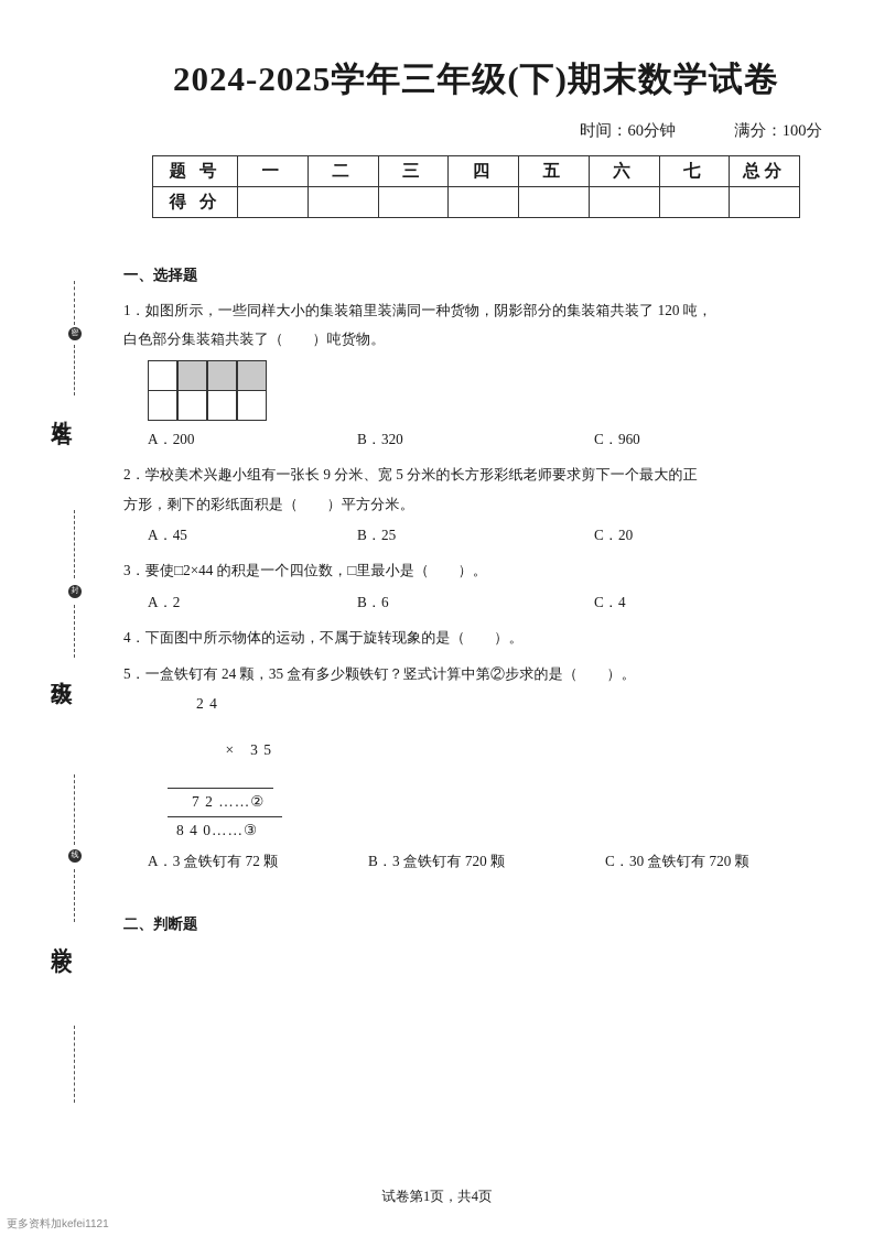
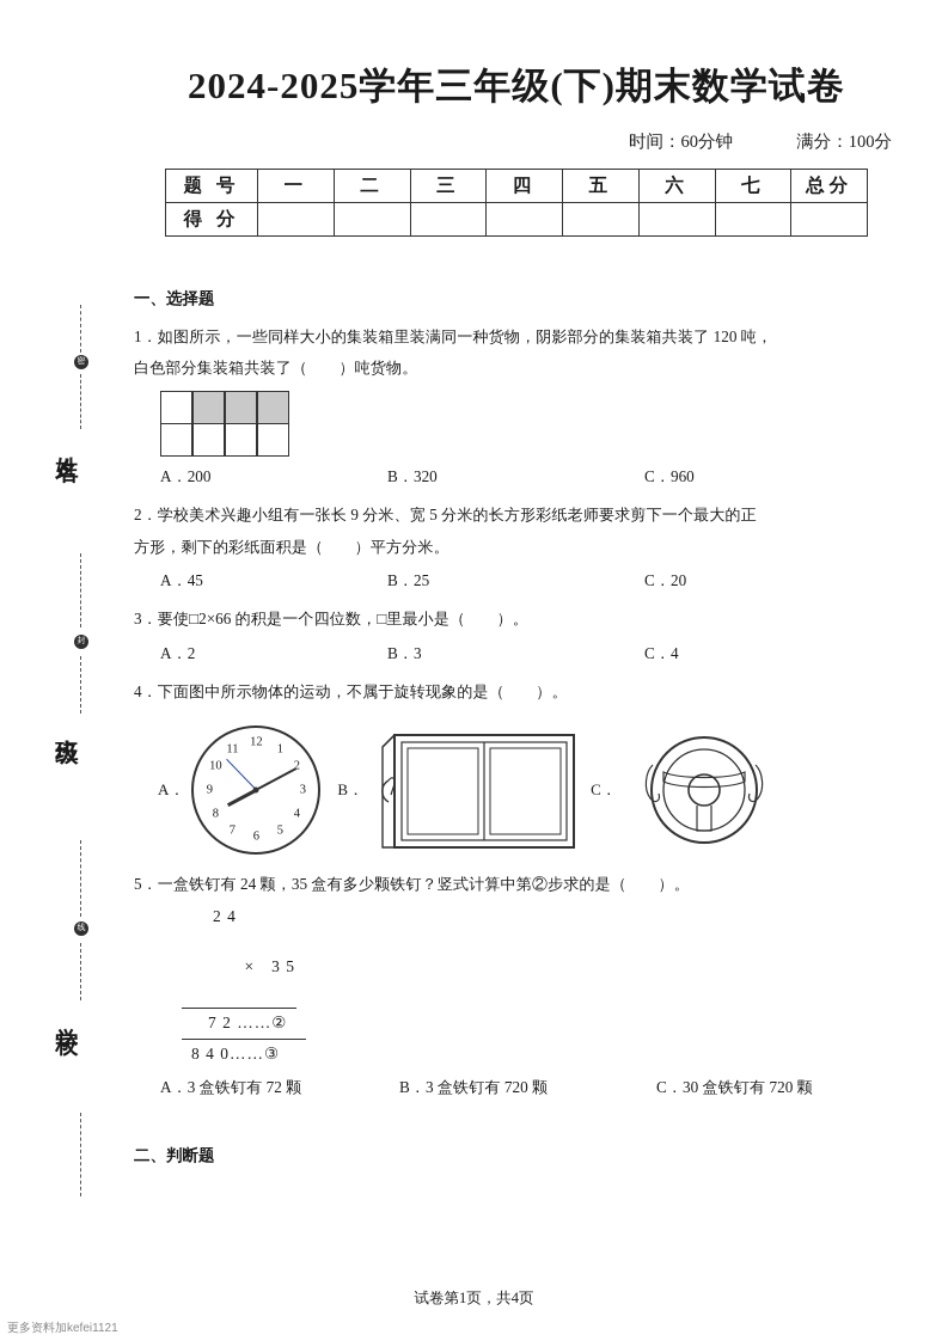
  2024-2025学年三年级(下)期末数学试卷
  时间：60分钟 满分：100分
  题 号	一	二	三	四	五	六	七	总分
  得 分
  一、选择题
  1．如图所示，一些同样大小的集装箱里装满同一种货物，阴影部分的集装箱共装了 120 吨，
  白色部分集装箱共装了（ ）吨货物。
  A．200
  B．320
  C．960
  2．学校美术兴趣小组有一张长 9 分米、宽 5 分米的长方形彩纸老师要求剪下一个最大的正
  方形，剩下的彩纸面积是（ ）平方分米。
  A．45
  B．25
  C．20
- 3．要使□2×44 的积是一个四位数，□里最小是（ ）。
+ 3．要使□2×66 的积是一个四位数，□里最小是（ ）。
  A．2
- B．6
+ B．3
  C．4
  4．下面图中所示物体的运动，不属于旋转现象的是（ ）。
+ A．
+ 12
+ 1
+ 2
+ 3
+ 4
+ 5
+ 6
+ 7
+ 8
+ 9
+ 10
+ 11
+ B．
+ C．
  5．一盒铁钉有 24 颗，35 盒有多少颗铁钉？竖式计算中第②步求的是（ ）。
  2 4
  × 3 5
  7 2 ……②
  8 4 0……③
  A．3 盒铁钉有 72 颗
  B．3 盒铁钉有 720 颗
  C．30 盒铁钉有 720 颗
  二、判断题
  试卷第1页，共4页
  更多资料加kefei1121
